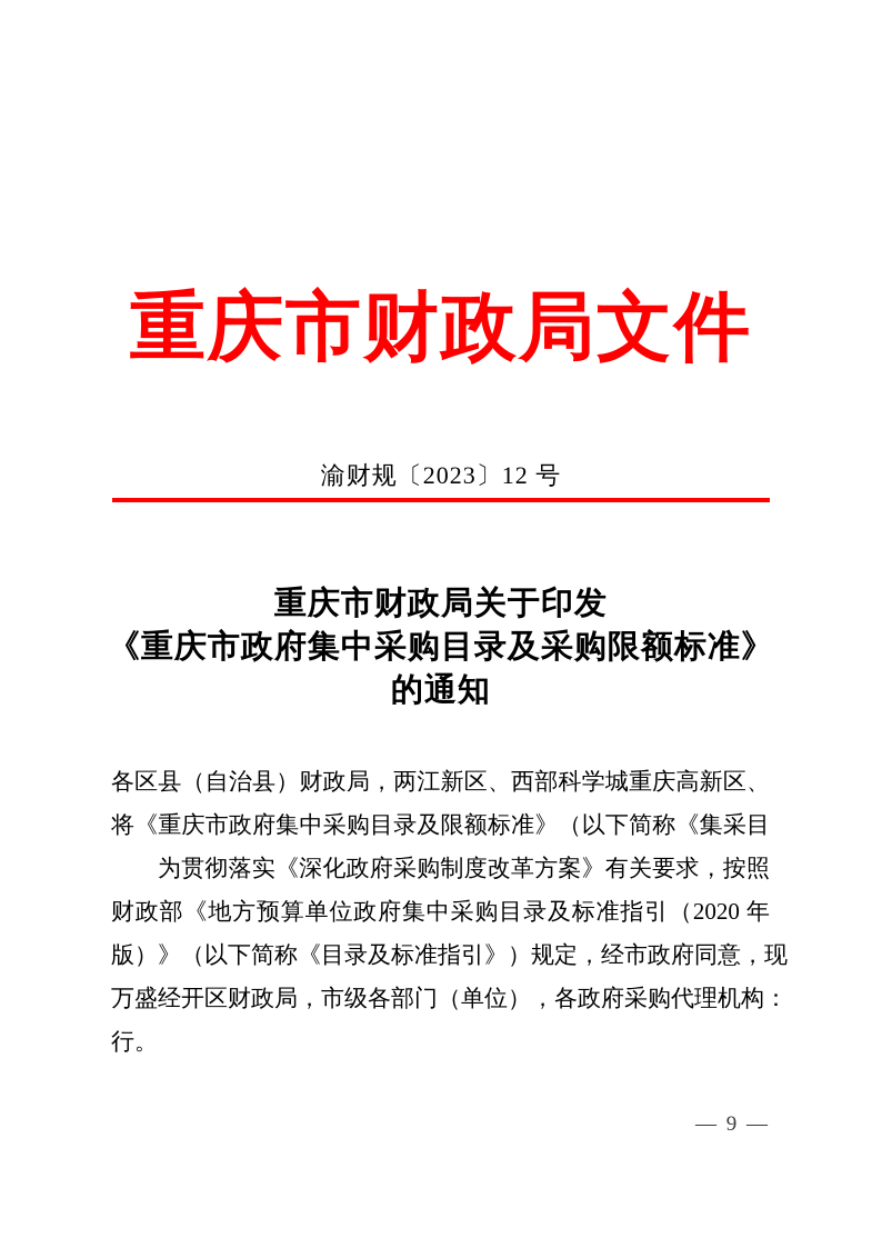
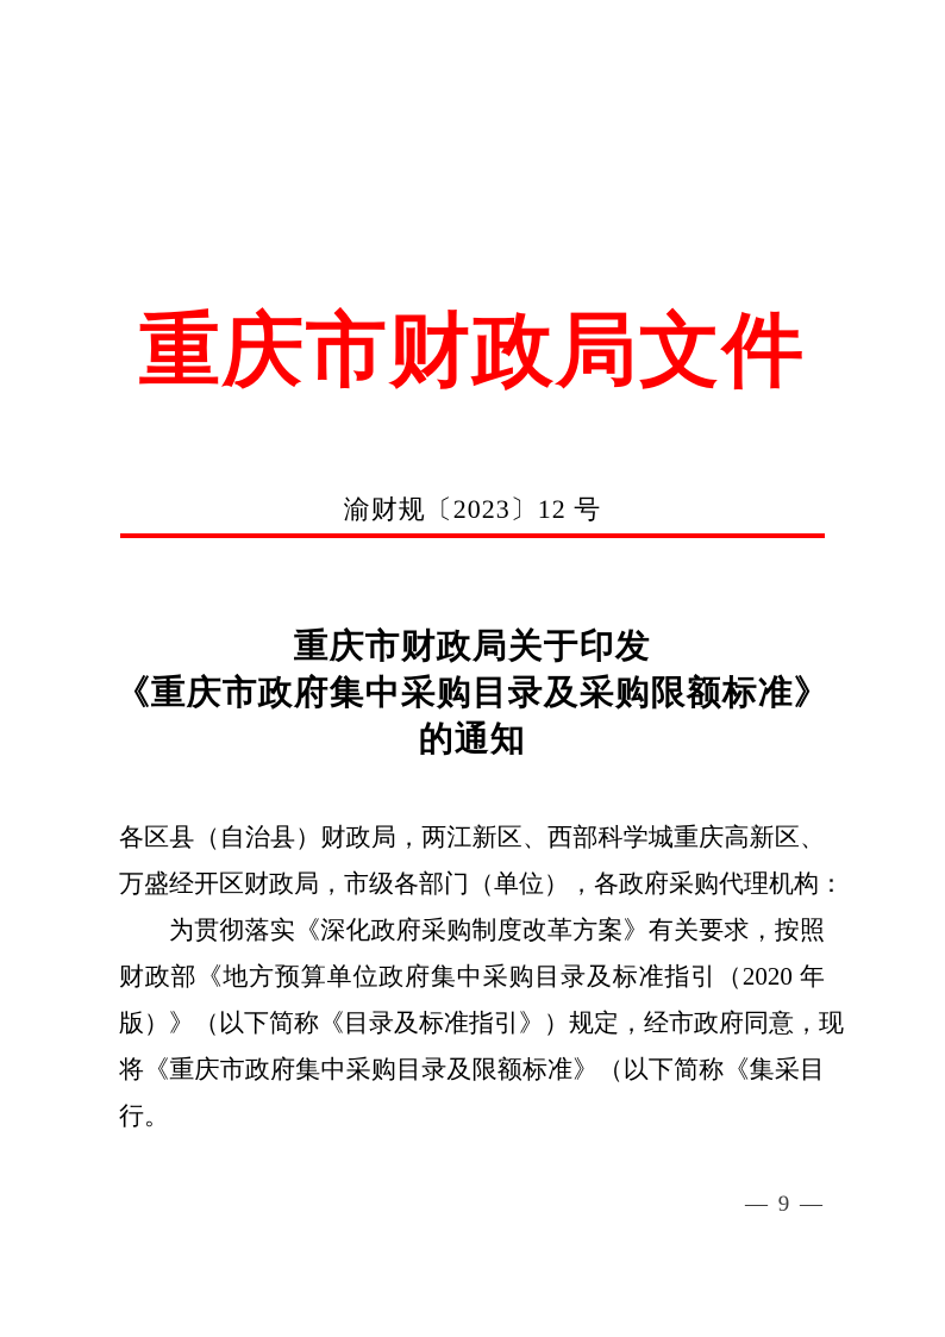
  重庆市财政局文件
  渝财规〔2023〕12 号
  重庆市财政局关于印发
  《重庆市政府集中采购目录及采购限额标准》
  的通知
  各区县（自治县）财政局，两江新区、西部科学城重庆高新区、
- 将《重庆市政府集中采购目录及限额标准》（以下简称《集采目
+ 万盛经开区财政局，市级各部门（单位），各政府采购代理机构：
  为贯彻落实《深化政府采购制度改革方案》有关要求，按照
  财政部《地方预算单位政府集中采购目录及标准指引（2020 年
  版）》（以下简称《目录及标准指引》）规定，经市政府同意，现
- 万盛经开区财政局，市级各部门（单位），各政府采购代理机构：
+ 将《重庆市政府集中采购目录及限额标准》（以下简称《集采目
  行。
  — 9 —
